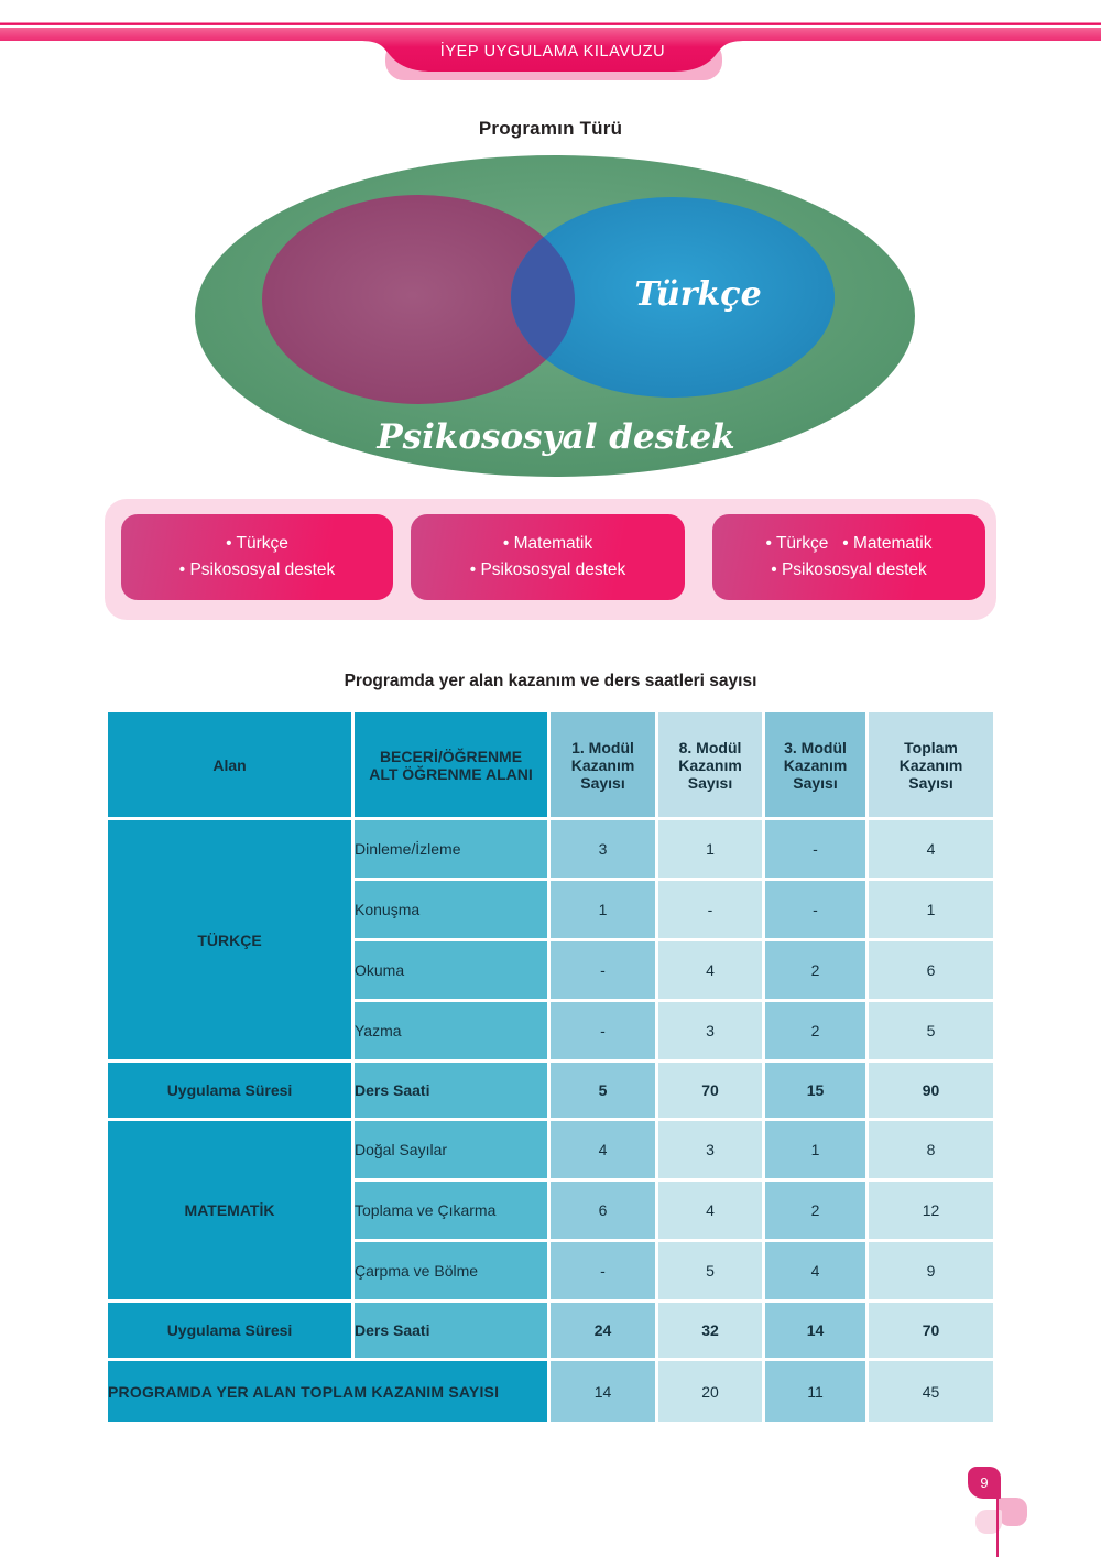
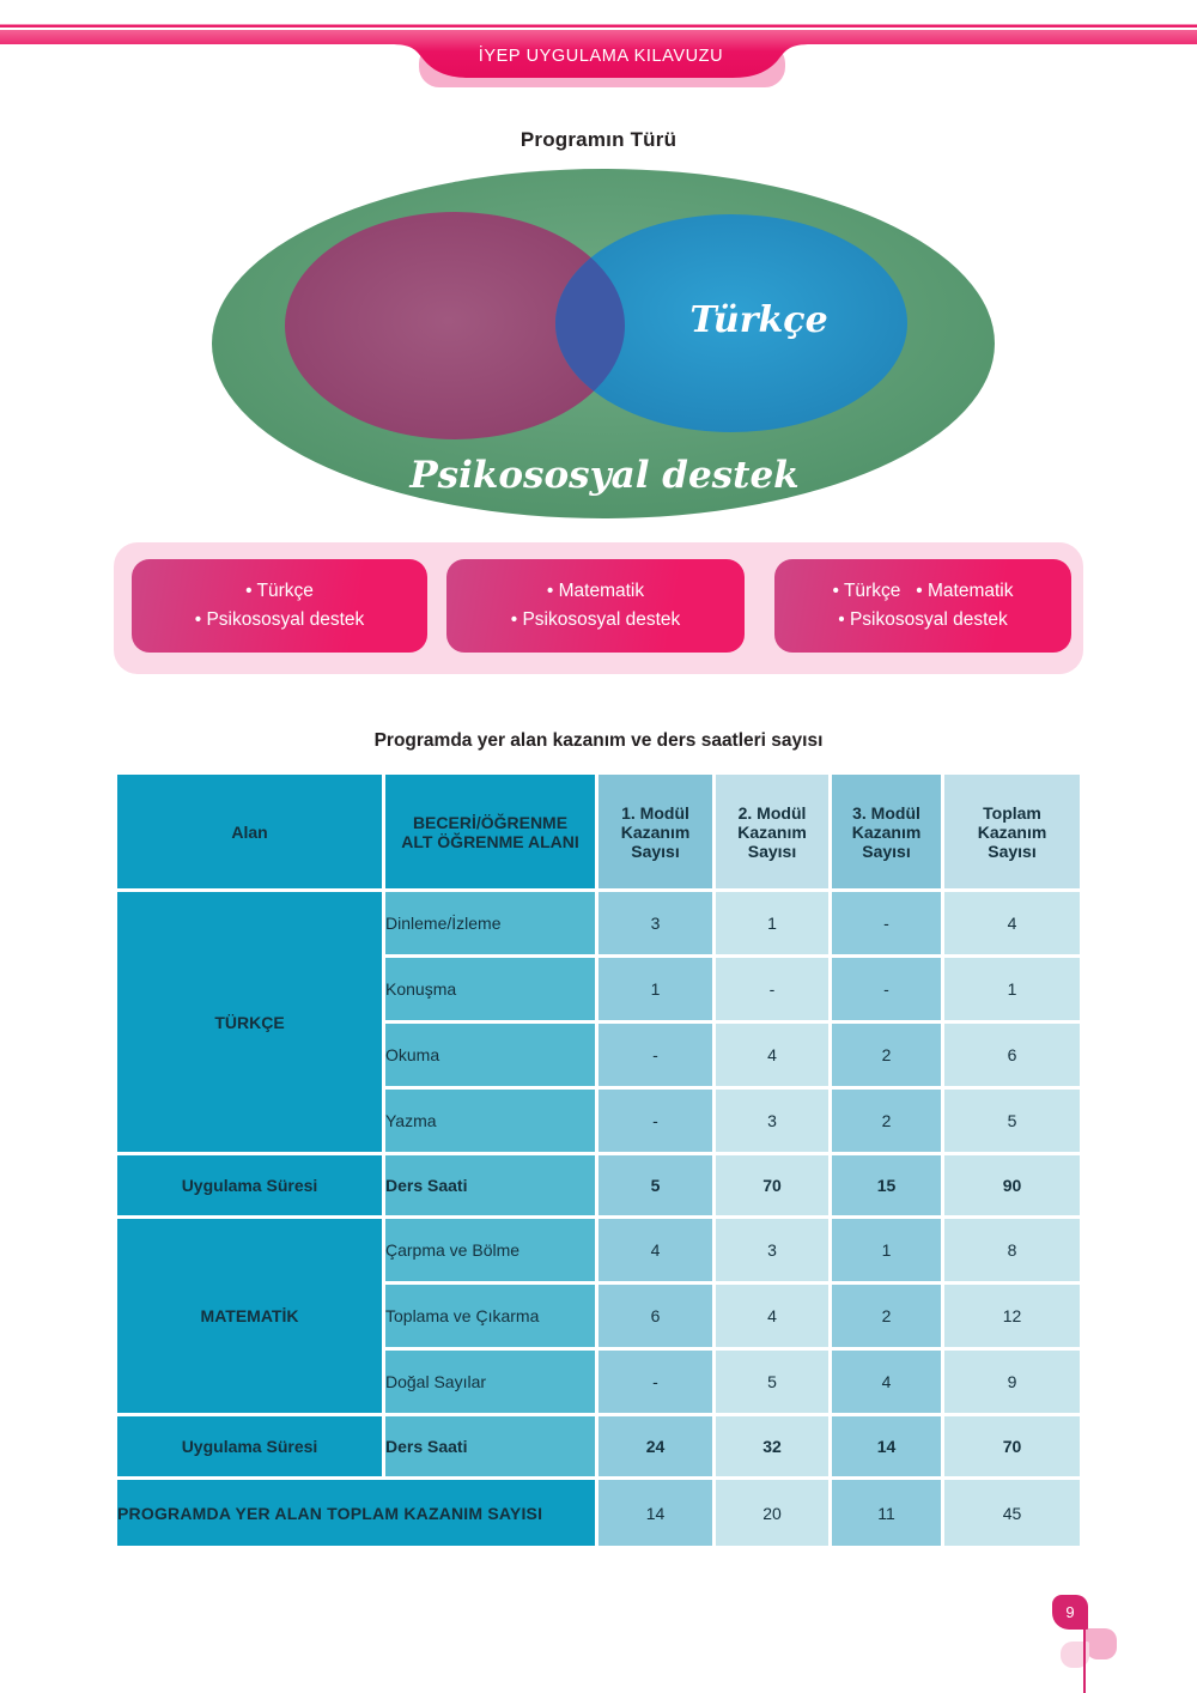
  İYEP UYGULAMA KILAVUZU
  Programın Türü
  Türkçe
  Psikososyal destek
  • Türkçe
  • Psikososyal destek
  • Matematik
  • Psikososyal destek
  • Türkçe • Matematik
  • Psikososyal destek
  Programda yer alan kazanım ve ders saatleri sayısı
- Alan	BECERİ/ÖĞRENME ALT ÖĞRENME ALANI	1. Modül Kazanım Sayısı	8. Modül Kazanım Sayısı	3. Modül Kazanım Sayısı	Toplam Kazanım Sayısı
+ Alan	BECERİ/ÖĞRENME ALT ÖĞRENME ALANI	1. Modül Kazanım Sayısı	2. Modül Kazanım Sayısı	3. Modül Kazanım Sayısı	Toplam Kazanım Sayısı
  TÜRKÇE	Dinleme/İzleme	3	1	-	4
  Konuşma	1	-	-	1
  Okuma	-	4	2	6
  Yazma	-	3	2	5
  Uygulama Süresi	Ders Saati	5	70	15	90
- MATEMATİK	Doğal Sayılar	4	3	1	8
+ MATEMATİK	Çarpma ve Bölme	4	3	1	8
  Toplama ve Çıkarma	6	4	2	12
- Çarpma ve Bölme	-	5	4	9
+ Doğal Sayılar	-	5	4	9
  Uygulama Süresi	Ders Saati	24	32	14	70
  PROGRAMDA YER ALAN TOPLAM KAZANIM SAYISI	14	20	11	45
  9
